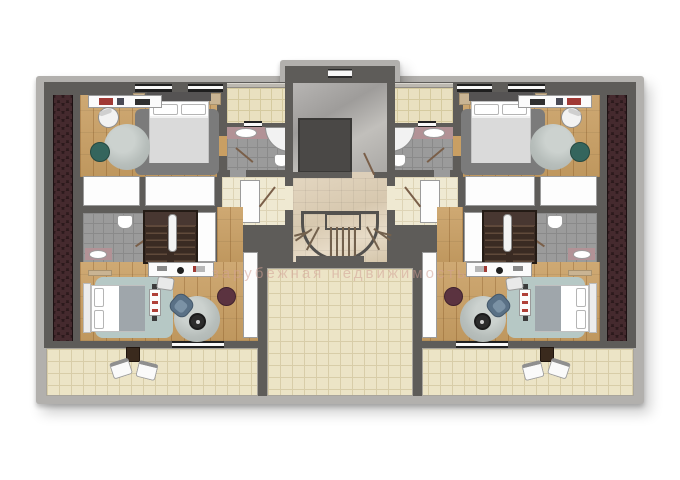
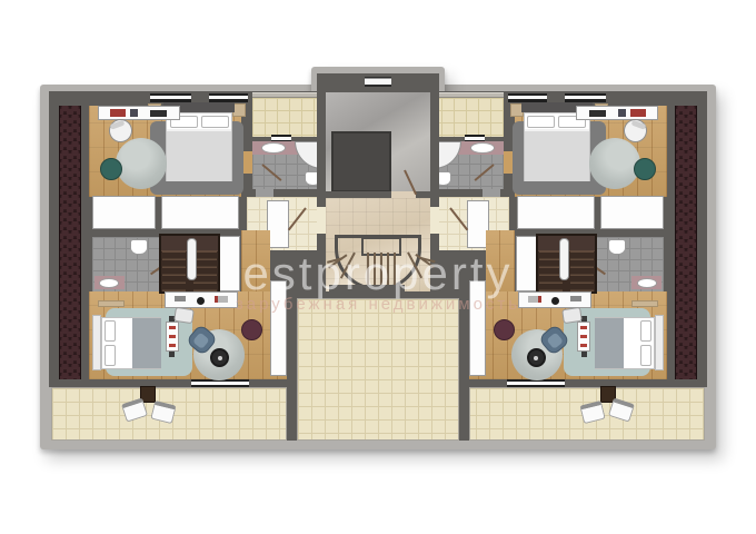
+ estproperty
  зарубежная недвижимость
